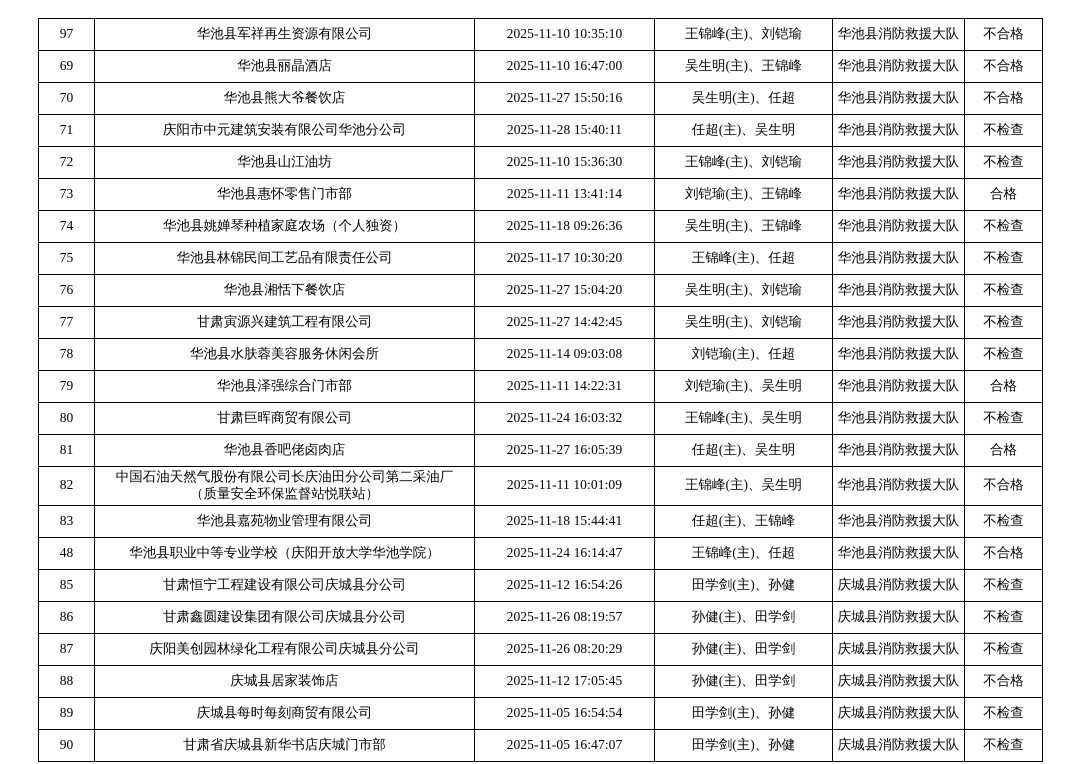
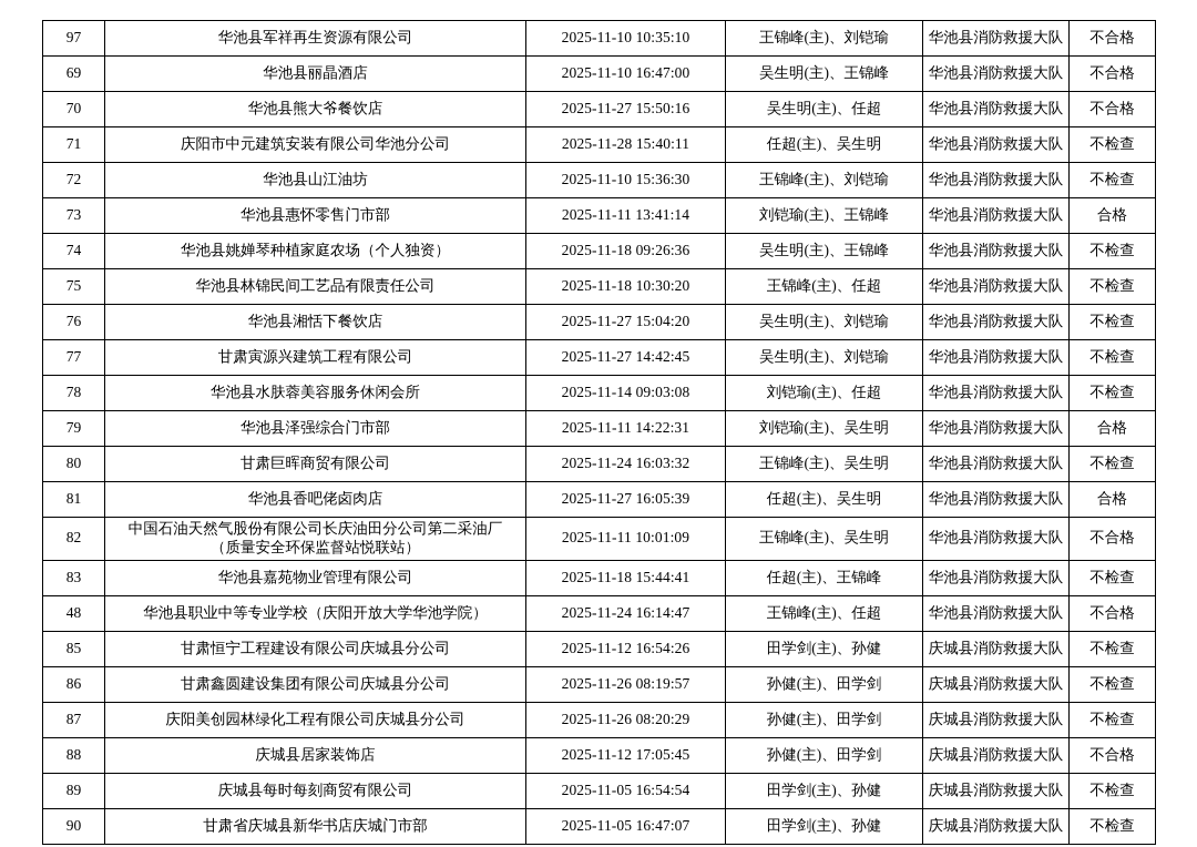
  97	华池县军祥再生资源有限公司	2025-11-10 10:35:10	王锦峰(主)、刘铠瑜	华池县消防救援大队	不合格
  69	华池县丽晶酒店	2025-11-10 16:47:00	吴生明(主)、王锦峰	华池县消防救援大队	不合格
  70	华池县熊大爷餐饮店	2025-11-27 15:50:16	吴生明(主)、任超	华池县消防救援大队	不合格
  71	庆阳市中元建筑安装有限公司华池分公司	2025-11-28 15:40:11	任超(主)、吴生明	华池县消防救援大队	不检查
  72	华池县山江油坊	2025-11-10 15:36:30	王锦峰(主)、刘铠瑜	华池县消防救援大队	不检查
  73	华池县惠怀零售门市部	2025-11-11 13:41:14	刘铠瑜(主)、王锦峰	华池县消防救援大队	合格
  74	华池县姚婵琴种植家庭农场（个人独资）	2025-11-18 09:26:36	吴生明(主)、王锦峰	华池县消防救援大队	不检查
- 75	华池县林锦民间工艺品有限责任公司	2025-11-17 10:30:20	王锦峰(主)、任超	华池县消防救援大队	不检查
+ 75	华池县林锦民间工艺品有限责任公司	2025-11-18 10:30:20	王锦峰(主)、任超	华池县消防救援大队	不检查
  76	华池县湘恬下餐饮店	2025-11-27 15:04:20	吴生明(主)、刘铠瑜	华池县消防救援大队	不检查
  77	甘肃寅源兴建筑工程有限公司	2025-11-27 14:42:45	吴生明(主)、刘铠瑜	华池县消防救援大队	不检查
  78	华池县水肤蓉美容服务休闲会所	2025-11-14 09:03:08	刘铠瑜(主)、任超	华池县消防救援大队	不检查
  79	华池县泽强综合门市部	2025-11-11 14:22:31	刘铠瑜(主)、吴生明	华池县消防救援大队	合格
  80	甘肃巨晖商贸有限公司	2025-11-24 16:03:32	王锦峰(主)、吴生明	华池县消防救援大队	不检查
  81	华池县香吧佬卤肉店	2025-11-27 16:05:39	任超(主)、吴生明	华池县消防救援大队	合格
  82	中国石油天然气股份有限公司长庆油田分公司第二采油厂（质量安全环保监督站悦联站）	2025-11-11 10:01:09	王锦峰(主)、吴生明	华池县消防救援大队	不合格
  83	华池县嘉苑物业管理有限公司	2025-11-18 15:44:41	任超(主)、王锦峰	华池县消防救援大队	不检查
  48	华池县职业中等专业学校（庆阳开放大学华池学院）	2025-11-24 16:14:47	王锦峰(主)、任超	华池县消防救援大队	不合格
  85	甘肃恒宁工程建设有限公司庆城县分公司	2025-11-12 16:54:26	田学剑(主)、孙健	庆城县消防救援大队	不检查
  86	甘肃鑫圆建设集团有限公司庆城县分公司	2025-11-26 08:19:57	孙健(主)、田学剑	庆城县消防救援大队	不检查
  87	庆阳美创园林绿化工程有限公司庆城县分公司	2025-11-26 08:20:29	孙健(主)、田学剑	庆城县消防救援大队	不检查
  88	庆城县居家装饰店	2025-11-12 17:05:45	孙健(主)、田学剑	庆城县消防救援大队	不合格
  89	庆城县每时每刻商贸有限公司	2025-11-05 16:54:54	田学剑(主)、孙健	庆城县消防救援大队	不检查
  90	甘肃省庆城县新华书店庆城门市部	2025-11-05 16:47:07	田学剑(主)、孙健	庆城县消防救援大队	不检查
